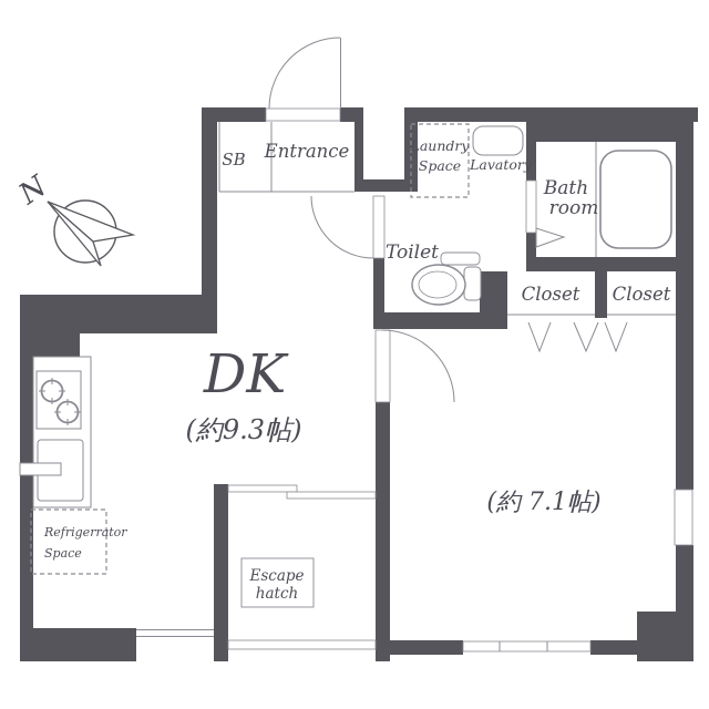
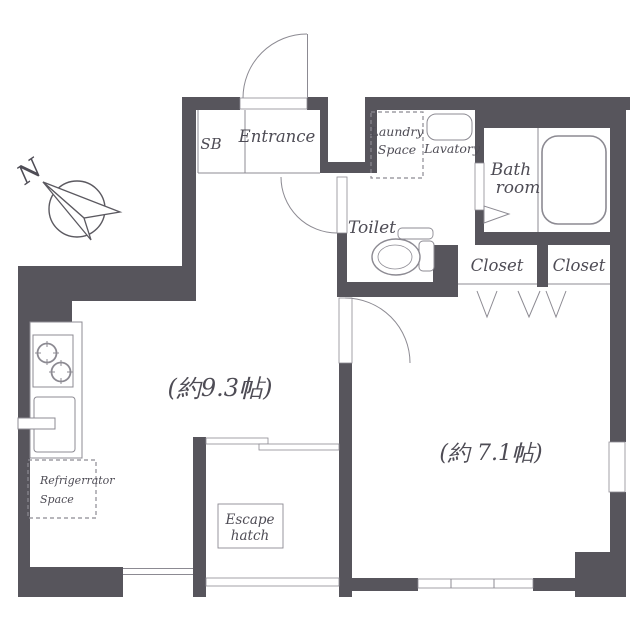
  SB
  Entrance
  Laundry
  Space
  Lavatory
  Bath
  room
  Toilet
  Closet
  Closet
- DK
  (約9.3帖)
  (約 7.1帖)
  Escape
  hatch
  Refrigerrator
  Space
